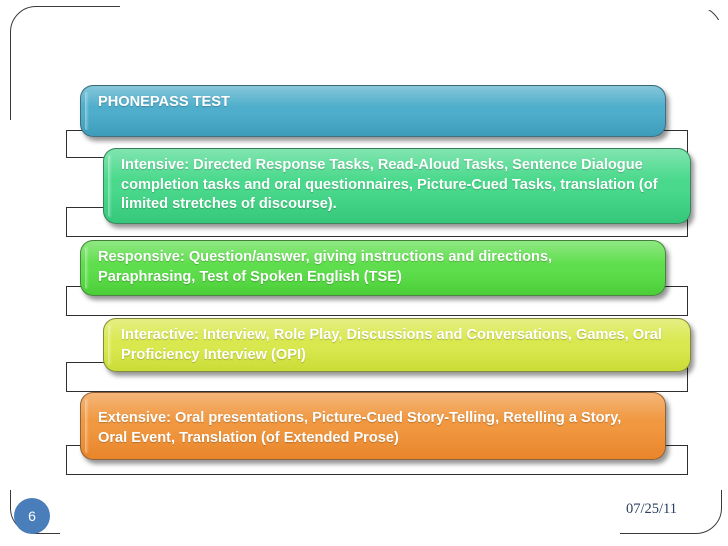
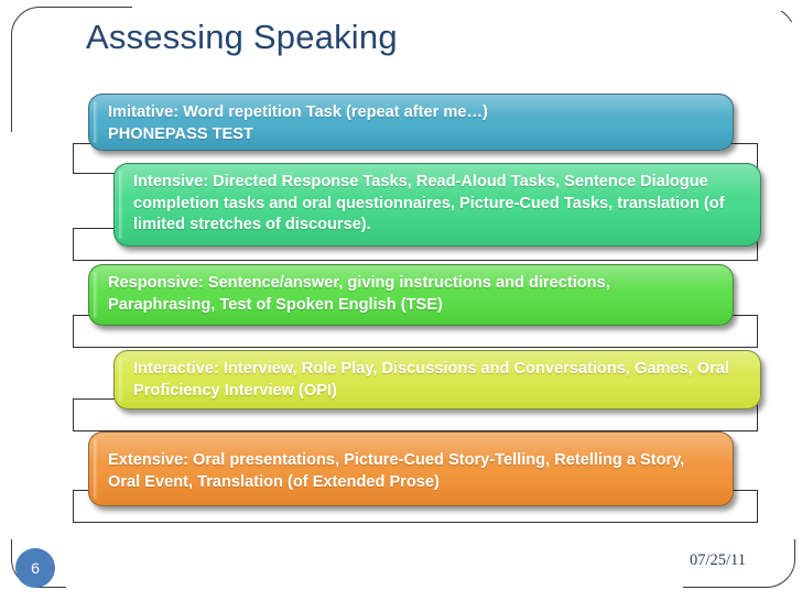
+ Assessing Speaking
+ Imitative: Word repetition Task (repeat after me…)
  PHONEPASS TEST
  Intensive: Directed Response Tasks, Read-Aloud Tasks, Sentence Dialogue completion tasks and oral questionnaires, Picture-Cued Tasks, translation (of limited stretches of discourse).
- Responsive: Question/answer, giving instructions and directions, Paraphrasing, Test of Spoken English (TSE)
+ Responsive: Sentence/answer, giving instructions and directions, Paraphrasing, Test of Spoken English (TSE)
  Interactive: Interview, Role Play, Discussions and Conversations, Games, Oral Proficiency Interview (OPI)
  Extensive: Oral presentations, Picture-Cued Story-Telling, Retelling a Story, Oral Event, Translation (of Extended Prose)
  6
  07/25/11
